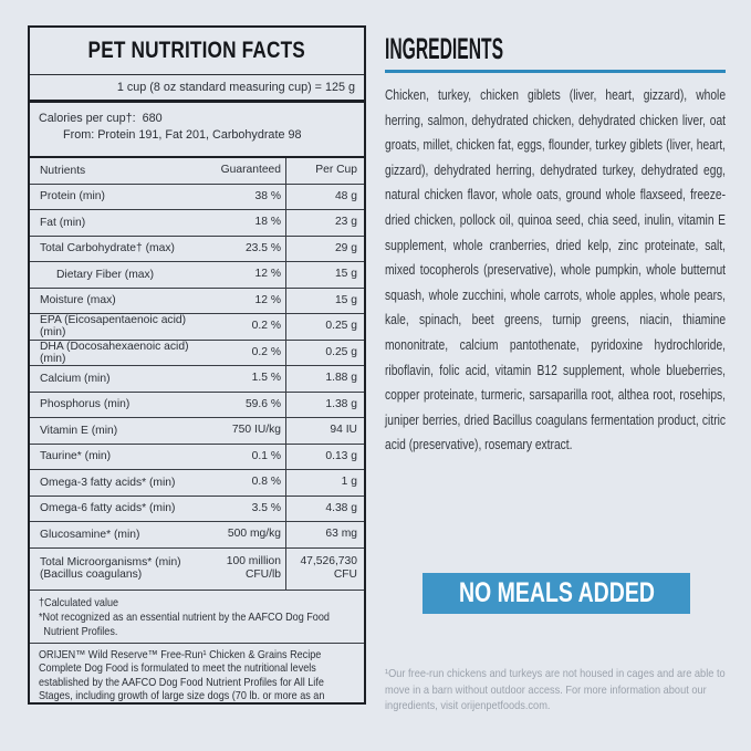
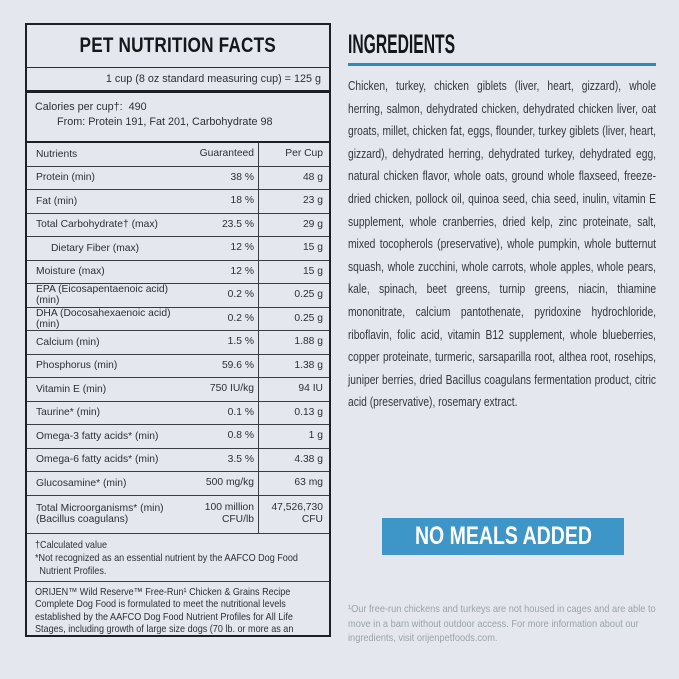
  PET NUTRITION FACTS
  1 cup (8 oz standard measuring cup) = 125 g
- Calories per cup†: 680
+ Calories per cup†: 490
  From: Protein 191, Fat 201, Carbohydrate 98
  Nutrients
  Guaranteed
  Per Cup
  Protein (min)
  38 %
  48 g
  Fat (min)
  18 %
  23 g
  Total Carbohydrate† (max)
  23.5 %
  29 g
  Dietary Fiber (max)
  12 %
  15 g
  Moisture (max)
  12 %
  15 g
  EPA (Eicosapentaenoic acid) (min)
  0.2 %
  0.25 g
  DHA (Docosahexaenoic acid) (min)
  0.2 %
  0.25 g
  Calcium (min)
  1.5 %
  1.88 g
  Phosphorus (min)
  59.6 %
  1.38 g
  Vitamin E (min)
  750 IU/kg
  94 IU
  Taurine* (min)
  0.1 %
  0.13 g
  Omega-3 fatty acids* (min)
  0.8 %
  1 g
  Omega-6 fatty acids* (min)
  3.5 %
  4.38 g
  Glucosamine* (min)
  500 mg/kg
  63 mg
  Total Microorganisms* (min) (Bacillus coagulans)
  100 million CFU/lb
  47,526,730 CFU
  †Calculated value
  *Not recognized as an essential nutrient by the AAFCO Dog Food Nutrient Profiles.
  ORIJEN™ Wild Reserve™ Free-Run¹ Chicken & Grains Recipe Complete Dog Food is formulated to meet the nutritional levels established by the AAFCO Dog Food Nutrient Profiles for All Life Stages, including growth of large size dogs (70 lb. or more as an
  INGREDIENTS
  Chicken, turkey, chicken giblets (liver, heart, gizzard), whole herring, salmon, dehydrated chicken, dehydrated chicken liver, oat groats, millet, chicken fat, eggs, flounder, turkey giblets (liver, heart, gizzard), dehydrated herring, dehydrated turkey, dehydrated egg, natural chicken flavor, whole oats, ground whole flaxseed, freeze-dried chicken, pollock oil, quinoa seed, chia seed, inulin, vitamin E supplement, whole cranberries, dried kelp, zinc proteinate, salt, mixed tocopherols (preservative), whole pumpkin, whole butternut squash, whole zucchini, whole carrots, whole apples, whole pears, kale, spinach, beet greens, turnip greens, niacin, thiamine mononitrate, calcium pantothenate, pyridoxine hydrochloride, riboflavin, folic acid, vitamin B12 supplement, whole blueberries, copper proteinate, turmeric, sarsaparilla root, althea root, rosehips, juniper berries, dried Bacillus coagulans fermentation product, citric acid (preservative), rosemary extract.
  NO MEALS ADDED
  ¹Our free-run chickens and turkeys are not housed in cages and are able to move in a barn without outdoor access. For more information about our ingredients, visit orijenpetfoods.com.
